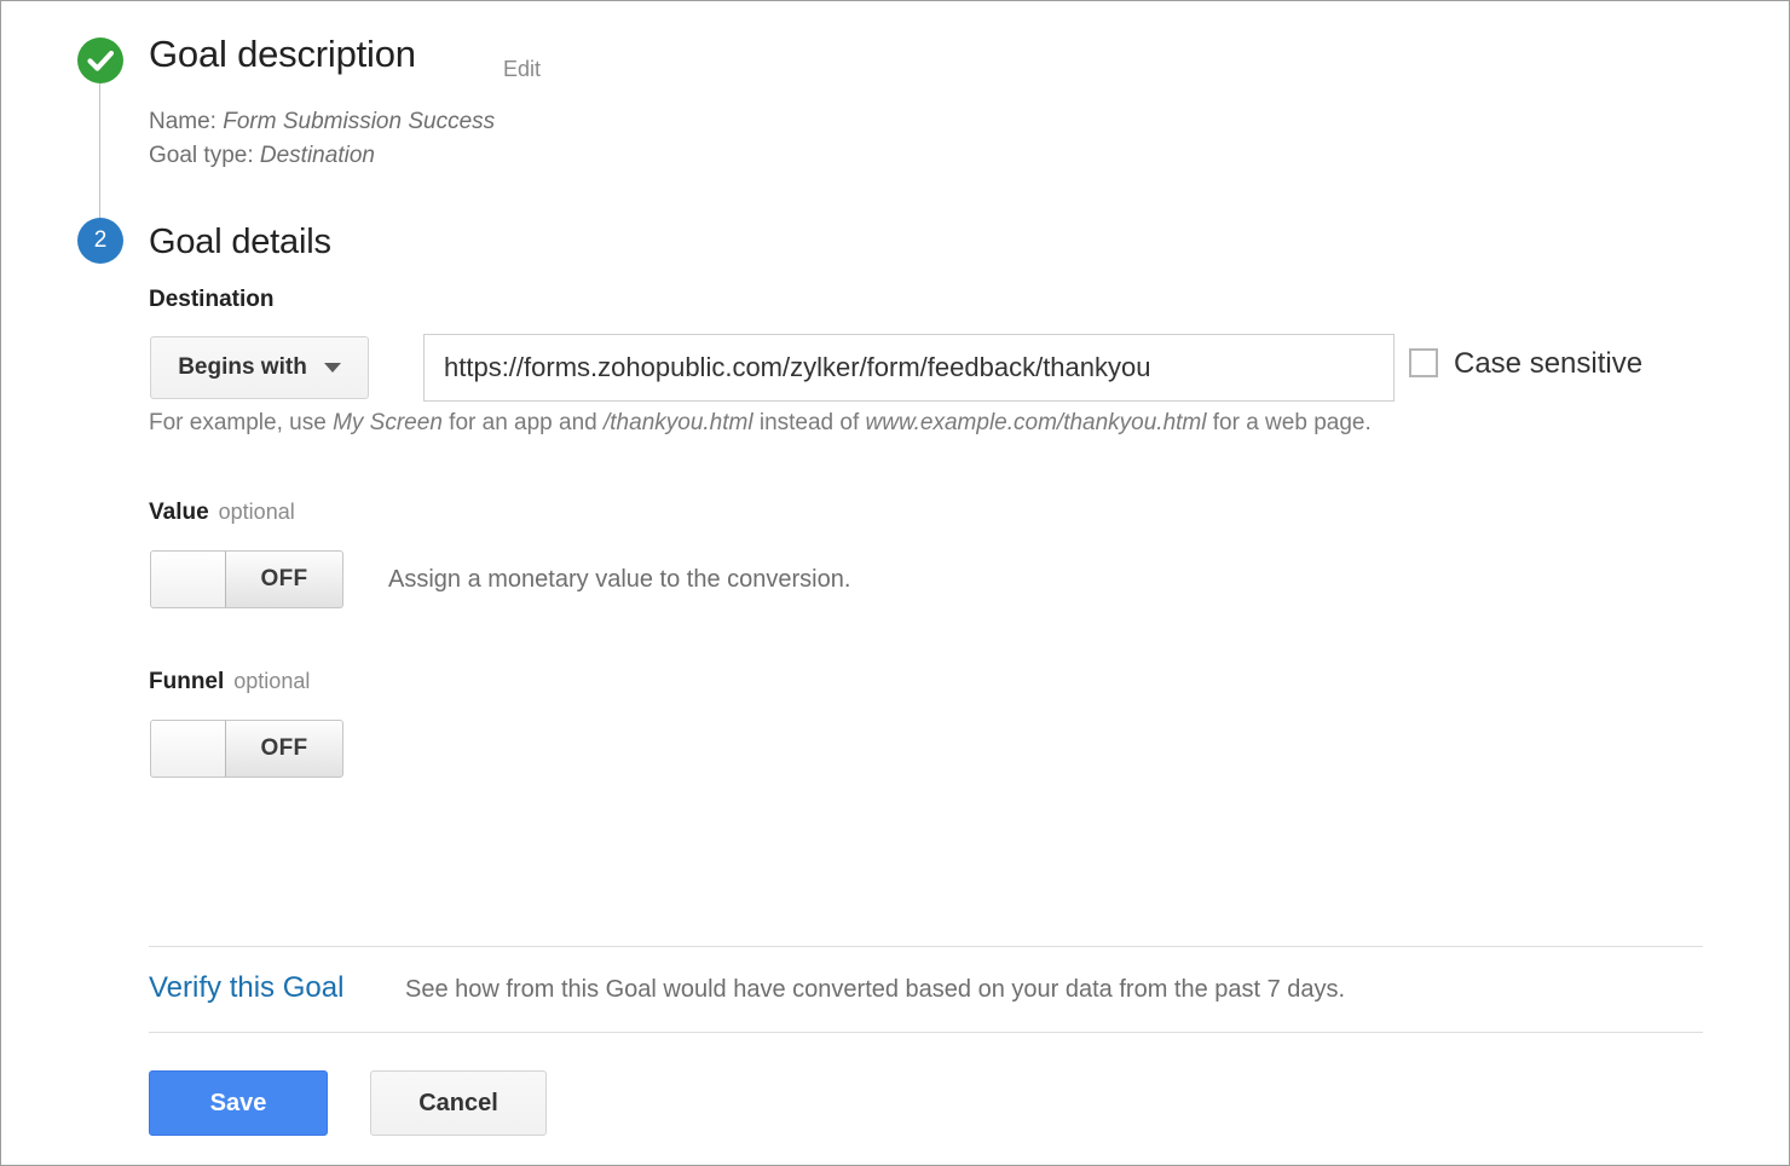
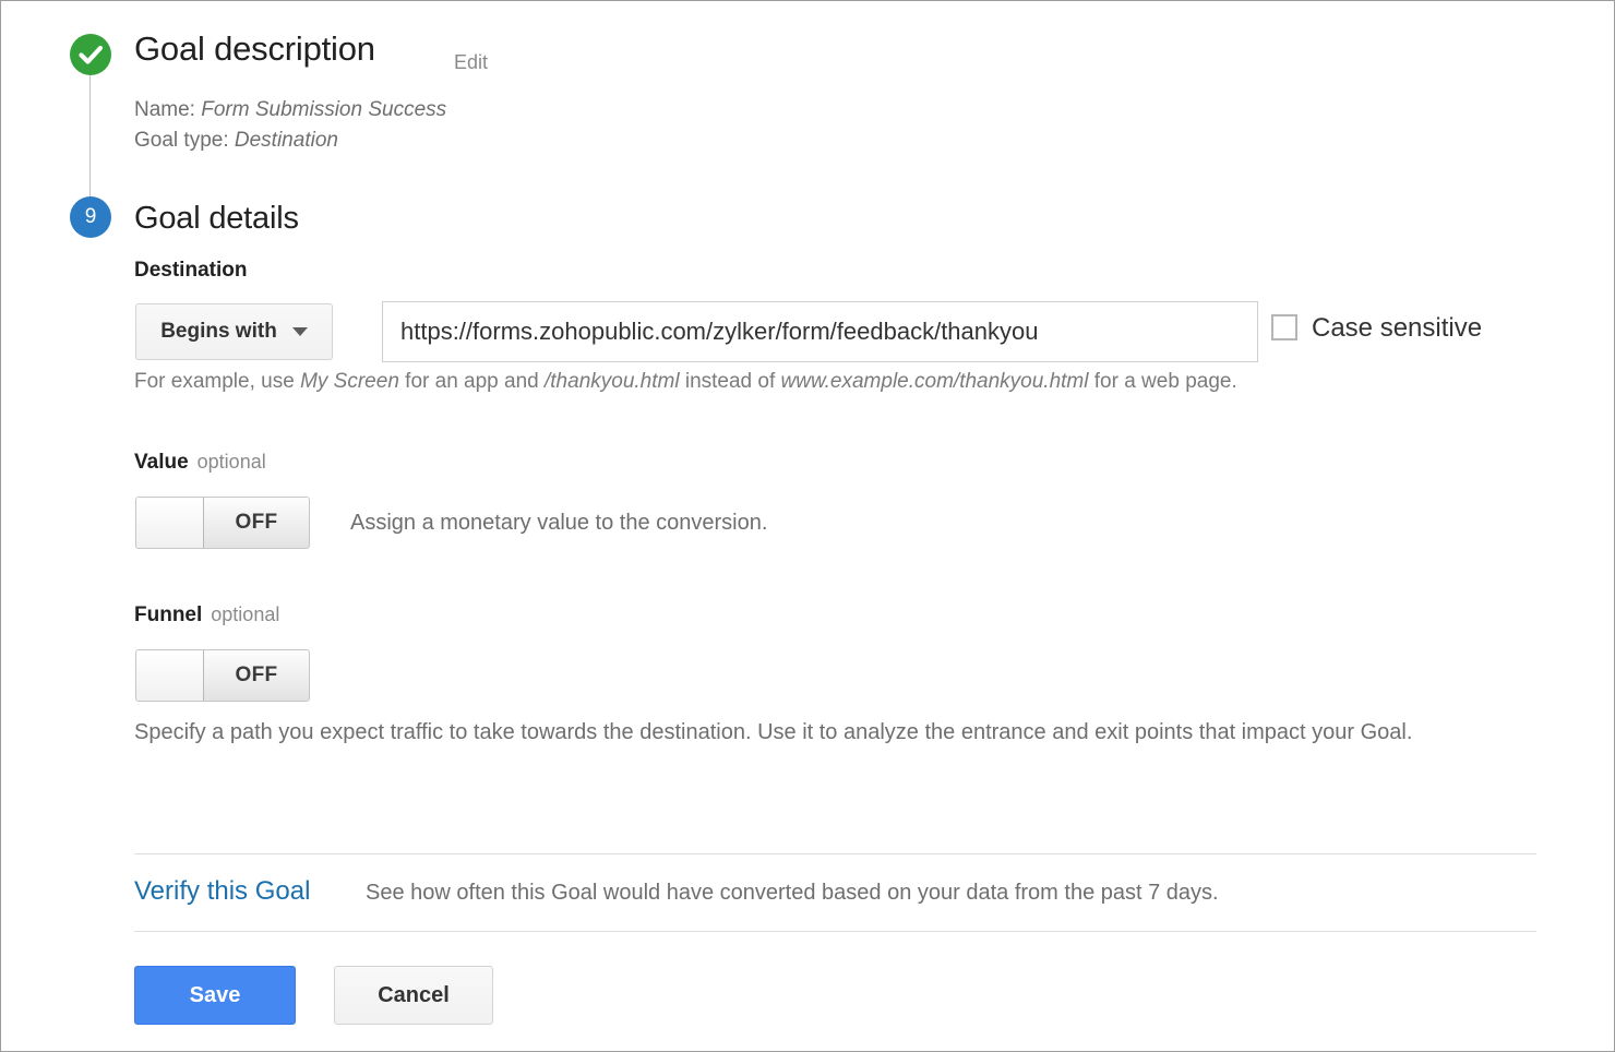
- 2
+ 9
  Goal description
  Edit
  Name: Form Submission Success
  Goal type: Destination
  Goal details
  Destination
  Begins with
  https://forms.zohopublic.com/zylker/form/feedback/thankyou
  Case sensitive
  For example, use My Screen for an app and /thankyou.html instead of www.example.com/thankyou.html for a web page.
  Value optional
  OFF
  Assign a monetary value to the conversion.
  Funnel optional
  OFF
+ Specify a path you expect traffic to take towards the destination. Use it to analyze the entrance and exit points that impact your Goal.
  Verify this Goal
- See how from this Goal would have converted based on your data from the past 7 days.
+ See how often this Goal would have converted based on your data from the past 7 days.
  Save
  Cancel
